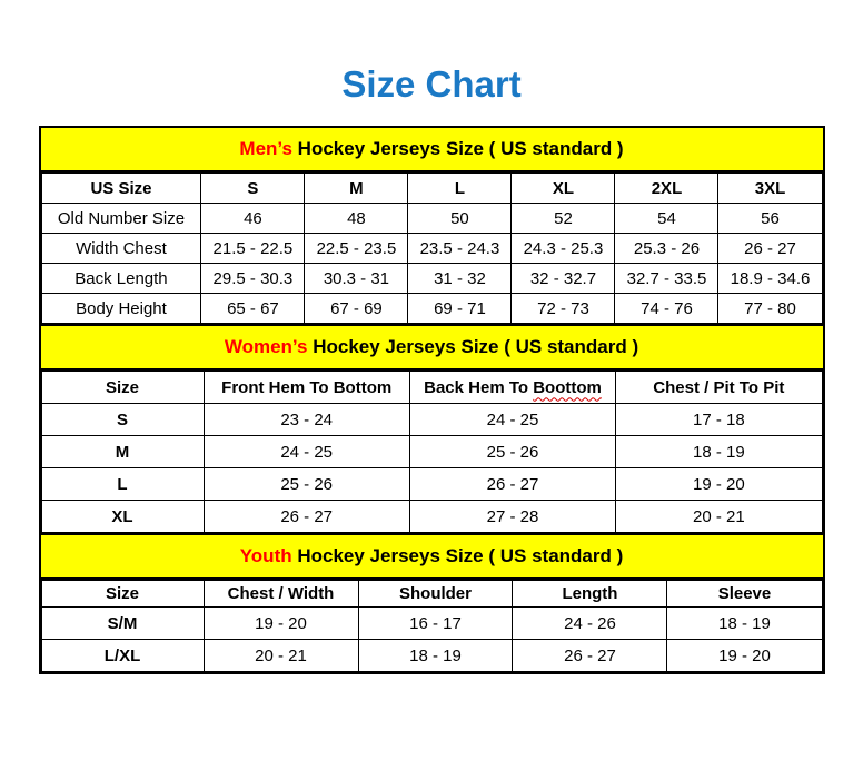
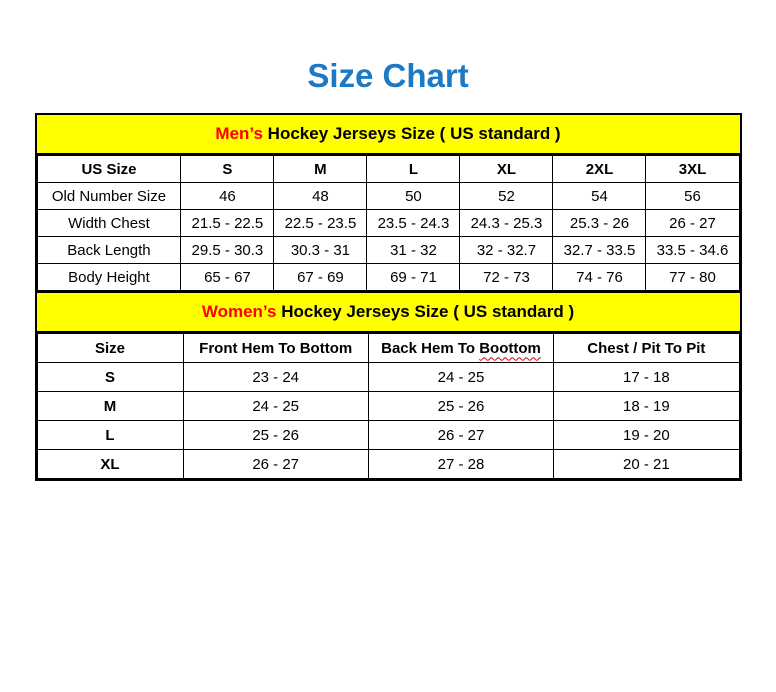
  Size Chart
  Men’s Hockey Jerseys Size ( US standard )
  US Size	S	M	L	XL	2XL	3XL
  Old Number Size	46	48	50	52	54	56
  Width Chest	21.5 - 22.5	22.5 - 23.5	23.5 - 24.3	24.3 - 25.3	25.3 - 26	26 - 27
- Back Length	29.5 - 30.3	30.3 - 31	31 - 32	32 - 32.7	32.7 - 33.5	18.9 - 34.6
+ Back Length	29.5 - 30.3	30.3 - 31	31 - 32	32 - 32.7	32.7 - 33.5	33.5 - 34.6
  Body Height	65 - 67	67 - 69	69 - 71	72 - 73	74 - 76	77 - 80
  Women’s Hockey Jerseys Size ( US standard )
  Size	Front Hem To Bottom	Back Hem To Boottom	Chest / Pit To Pit
  S	23 - 24	24 - 25	17 - 18
  M	24 - 25	25 - 26	18 - 19
  L	25 - 26	26 - 27	19 - 20
  XL	26 - 27	27 - 28	20 - 21
- Youth Hockey Jerseys Size ( US standard )
- Size	Chest / Width	Shoulder	Length	Sleeve
- S/M	19 - 20	16 - 17	24 - 26	18 - 19
- L/XL	20 - 21	18 - 19	26 - 27	19 - 20
